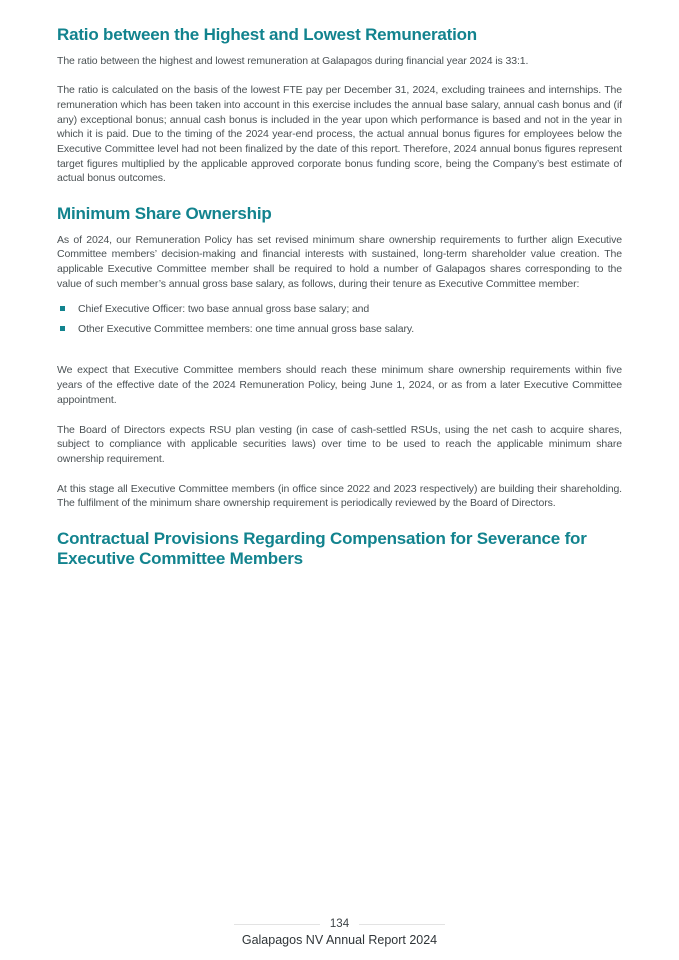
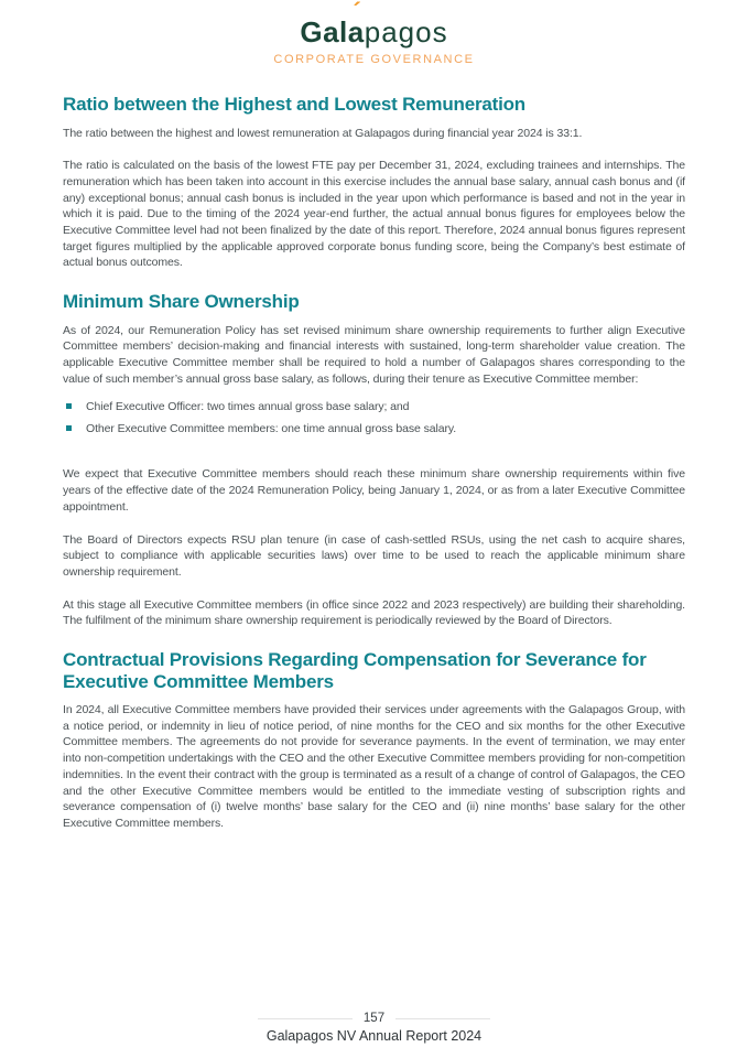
+ Gala
+ ´
+ pagos
+ CORPORATE GOVERNANCE
  Ratio between the Highest and Lowest Remuneration
  The ratio between the highest and lowest remuneration at Galapagos during financial year 2024 is 33:1.
- The ratio is calculated on the basis of the lowest FTE pay per December 31, 2024, excluding trainees and internships. The remuneration which has been taken into account in this exercise includes the annual base salary, annual cash bonus and (if any) exceptional bonus; annual cash bonus is included in the year upon which performance is based and not in the year in which it is paid. Due to the timing of the 2024 year-end process, the actual annual bonus figures for employees below the Executive Committee level had not been finalized by the date of this report. Therefore, 2024 annual bonus figures represent target figures multiplied by the applicable approved corporate bonus funding score, being the Company’s best estimate of actual bonus outcomes.
+ The ratio is calculated on the basis of the lowest FTE pay per December 31, 2024, excluding trainees and internships. The remuneration which has been taken into account in this exercise includes the annual base salary, annual cash bonus and (if any) exceptional bonus; annual cash bonus is included in the year upon which performance is based and not in the year in which it is paid. Due to the timing of the 2024 year-end further, the actual annual bonus figures for employees below the Executive Committee level had not been finalized by the date of this report. Therefore, 2024 annual bonus figures represent target figures multiplied by the applicable approved corporate bonus funding score, being the Company’s best estimate of actual bonus outcomes.
  Minimum Share Ownership
  As of 2024, our Remuneration Policy has set revised minimum share ownership requirements to further align Executive Committee members’ decision-making and financial interests with sustained, long-term shareholder value creation. The applicable Executive Committee member shall be required to hold a number of Galapagos shares corresponding to the value of such member’s annual gross base salary, as follows, during their tenure as Executive Committee member:
- Chief Executive Officer: two base annual gross base salary; and
+ Chief Executive Officer: two times annual gross base salary; and
  Other Executive Committee members: one time annual gross base salary.
- We expect that Executive Committee members should reach these minimum share ownership requirements within five years of the effective date of the 2024 Remuneration Policy, being June 1, 2024, or as from a later Executive Committee appointment.
+ We expect that Executive Committee members should reach these minimum share ownership requirements within five years of the effective date of the 2024 Remuneration Policy, being January 1, 2024, or as from a later Executive Committee appointment.
- The Board of Directors expects RSU plan vesting (in case of cash-settled RSUs, using the net cash to acquire shares, subject to compliance with applicable securities laws) over time to be used to reach the applicable minimum share ownership requirement.
+ The Board of Directors expects RSU plan tenure (in case of cash-settled RSUs, using the net cash to acquire shares, subject to compliance with applicable securities laws) over time to be used to reach the applicable minimum share ownership requirement.
  At this stage all Executive Committee members (in office since 2022 and 2023 respectively) are building their shareholding. The fulfilment of the minimum share ownership requirement is periodically reviewed by the Board of Directors.
  Contractual Provisions Regarding Compensation for Severance for Executive Committee Members
+ In 2024, all Executive Committee members have provided their services under agreements with the Galapagos Group, with a notice period, or indemnity in lieu of notice period, of nine months for the CEO and six months for the other Executive Committee members. The agreements do not provide for severance payments. In the event of termination, we may enter into non-competition undertakings with the CEO and the other Executive Committee members providing for non-competition indemnities. In the event their contract with the group is terminated as a result of a change of control of Galapagos, the CEO and the other Executive Committee members would be entitled to the immediate vesting of subscription rights and severance compensation of (i) twelve months’ base salary for the CEO and (ii) nine months’ base salary for the other Executive Committee members.
- 134
+ 157
  Galapagos NV Annual Report 2024
